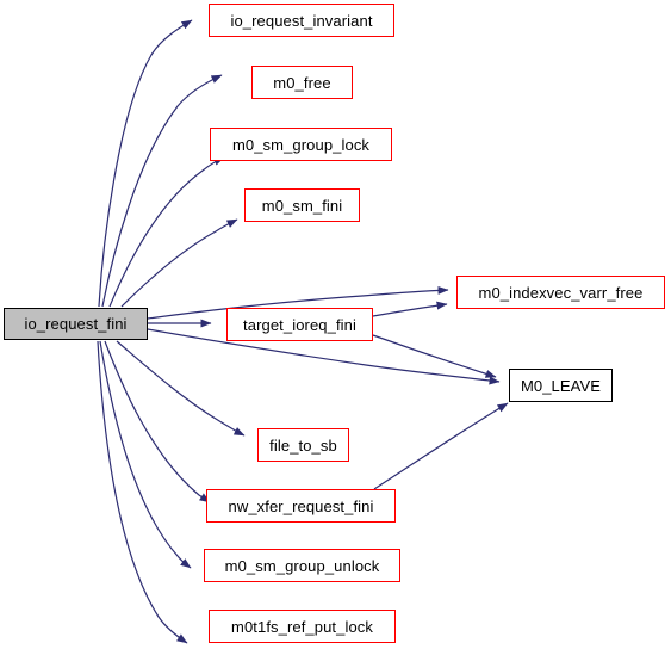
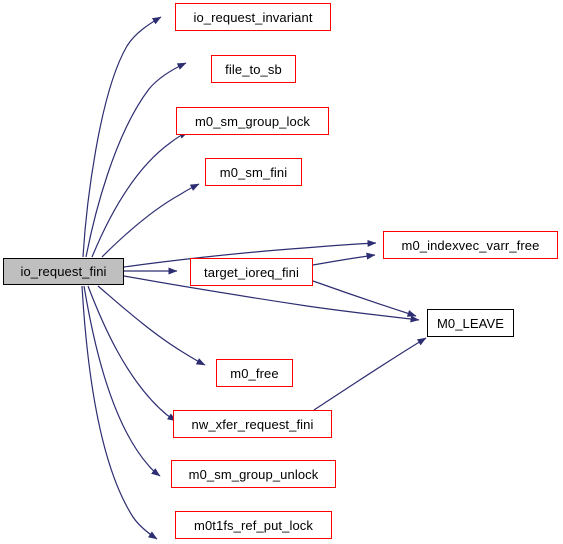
  io_request_fini
  io_request_invariant
- m0_free
+ file_to_sb
  m0_sm_group_lock
  m0_sm_fini
  m0_indexvec_varr_free
  target_ioreq_fini
  M0_LEAVE
- file_to_sb
+ m0_free
  nw_xfer_request_fini
  m0_sm_group_unlock
  m0t1fs_ref_put_lock
